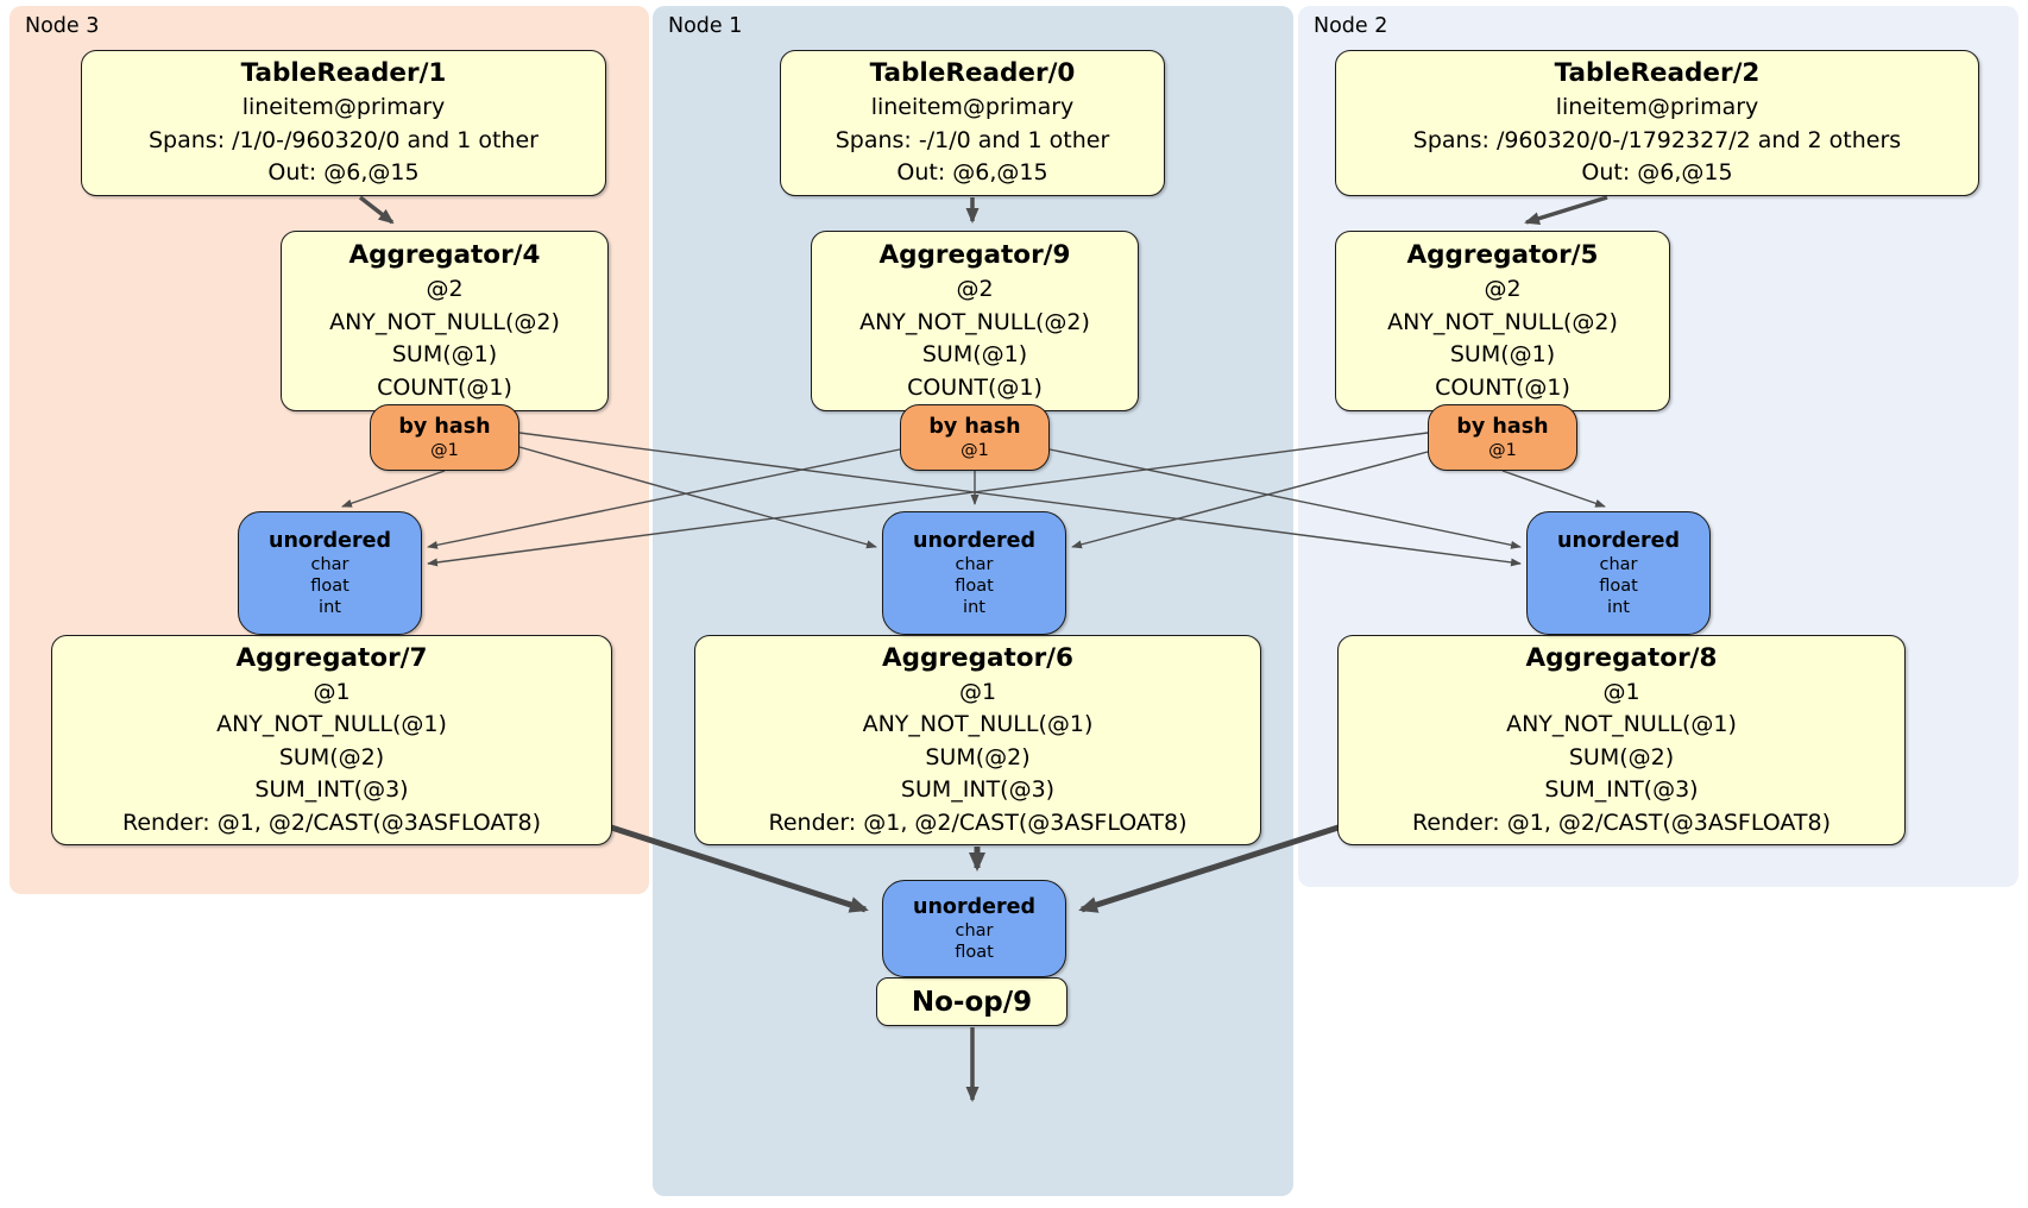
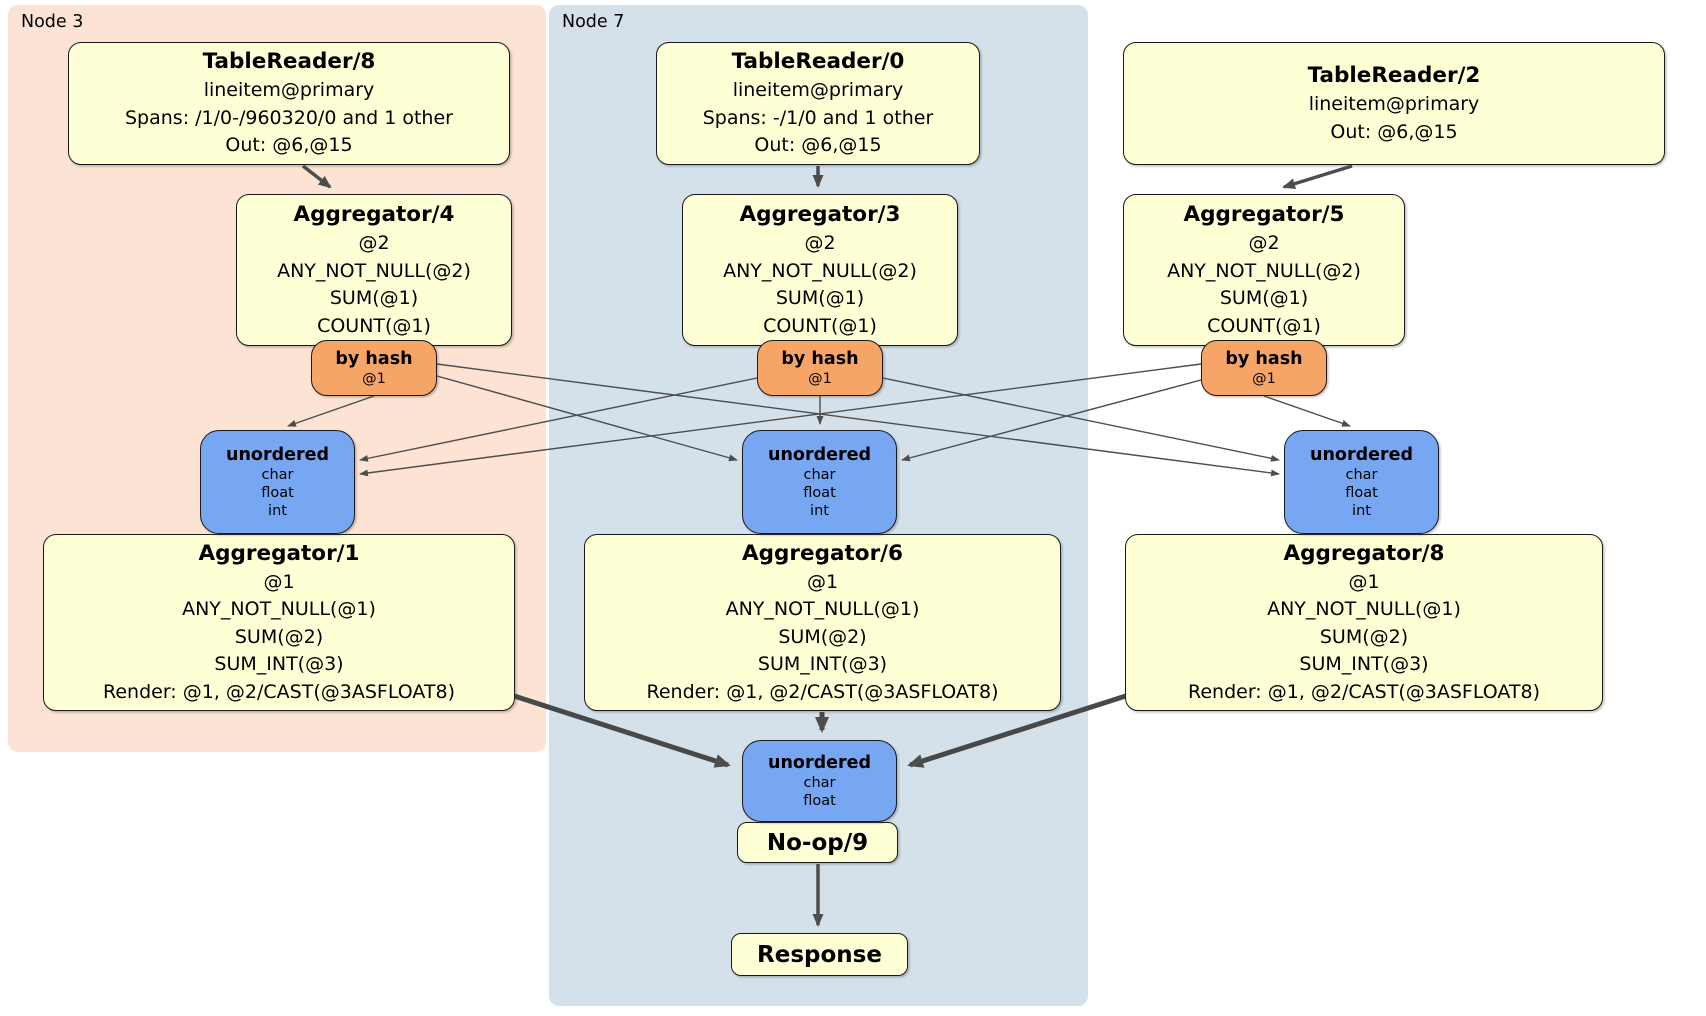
  Node 3
- Node 1
+ Node 7
- Node 2
- TableReader/1
+ TableReader/8
  lineitem@primary
  Spans: /1/0-/960320/0 and 1 other
  Out: @6,@15
  Aggregator/4
  @2
  ANY_NOT_NULL(@2)
  SUM(@1)
  COUNT(@1)
- Aggregator/7
+ Aggregator/1
  @1
  ANY_NOT_NULL(@1)
  SUM(@2)
  SUM_INT(@3)
  Render: @1, @2/CAST(@3ASFLOAT8)
  TableReader/0
  lineitem@primary
  Spans: -/1/0 and 1 other
  Out: @6,@15
- Aggregator/9
+ Aggregator/3
  @2
  ANY_NOT_NULL(@2)
  SUM(@1)
  COUNT(@1)
  Aggregator/6
  @1
  ANY_NOT_NULL(@1)
  SUM(@2)
  SUM_INT(@3)
  Render: @1, @2/CAST(@3ASFLOAT8)
  No-op/9
+ Response
  TableReader/2
  lineitem@primary
- Spans: /960320/0-/1792327/2 and 2 others
  Out: @6,@15
  Aggregator/5
  @2
  ANY_NOT_NULL(@2)
  SUM(@1)
  COUNT(@1)
  Aggregator/8
  @1
  ANY_NOT_NULL(@1)
  SUM(@2)
  SUM_INT(@3)
  Render: @1, @2/CAST(@3ASFLOAT8)
  by hash
  @1
  by hash
  @1
  by hash
  @1
  unordered
  char
  float
  int
  unordered
  char
  float
  int
  unordered
  char
  float
  int
  unordered
  char
  float
